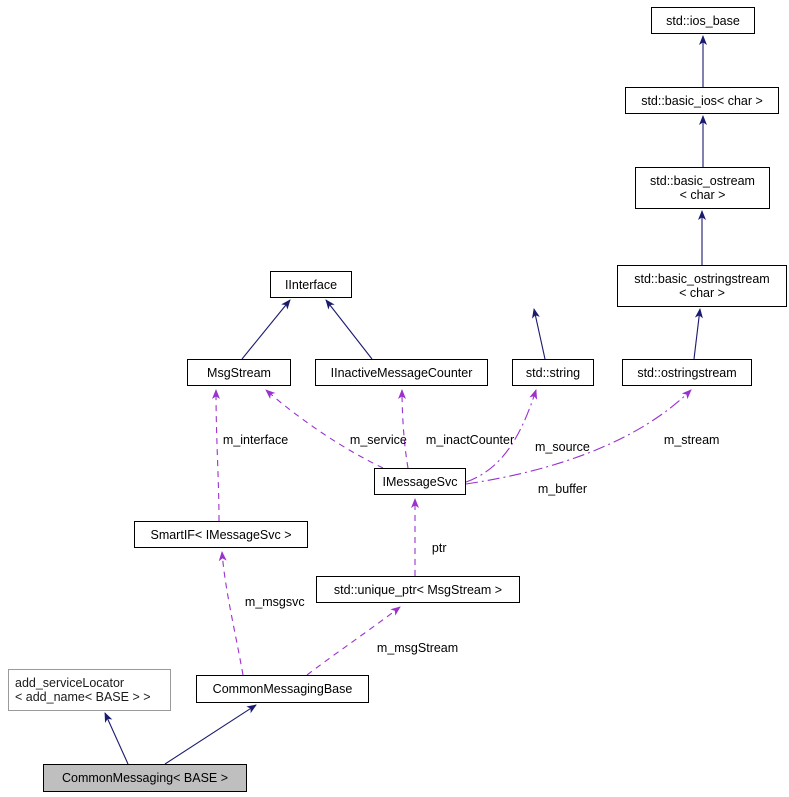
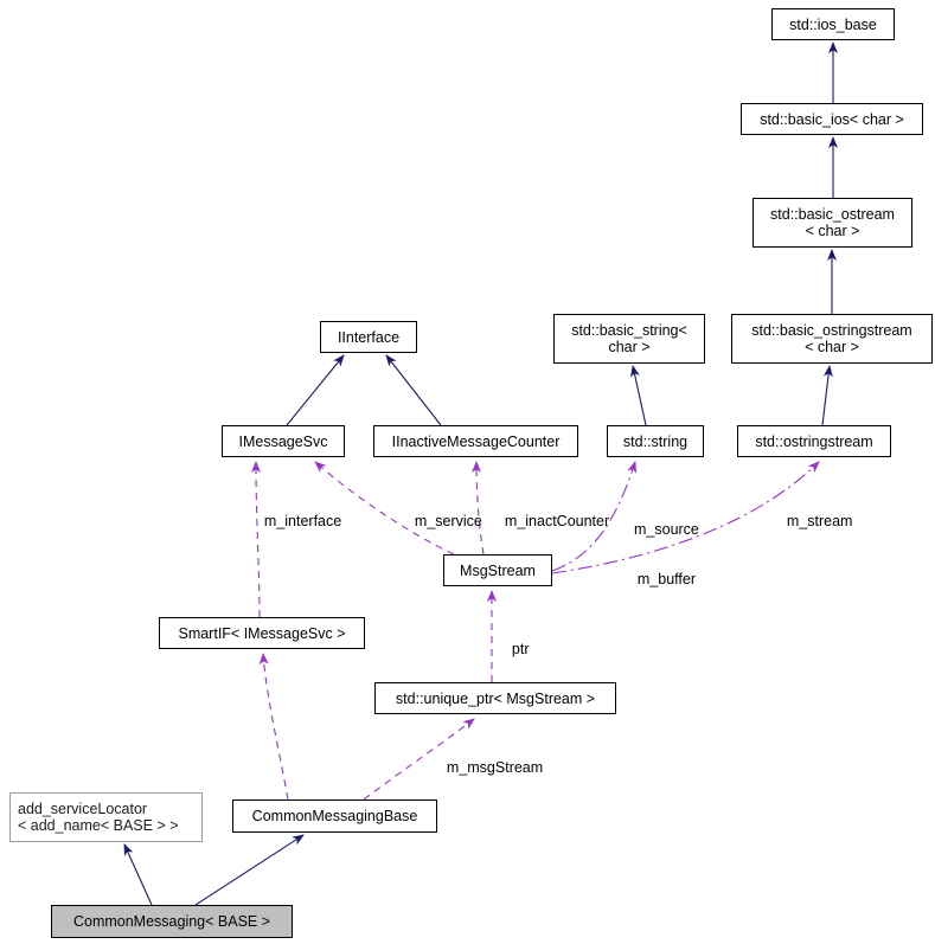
  std::ios_base
  std::basic_ios< char >
  std::basic_ostream
  < char >
  std::basic_ostringstream
  < char >
  std::ostringstream
+ std::basic_string<
+ char >
  std::string
  IInterface
- MsgStream
+ IMessageSvc
  IInactiveMessageCounter
- IMessageSvc
+ MsgStream
  SmartIF< IMessageSvc >
  std::unique_ptr< MsgStream >
  add_serviceLocator
  < add_name< BASE > >
  CommonMessagingBase
  CommonMessaging< BASE >
  m_interface
  m_service
  m_inactCounter
  m_source
  m_buffer
  m_stream
  ptr
- m_msgsvc
  m_msgStream
